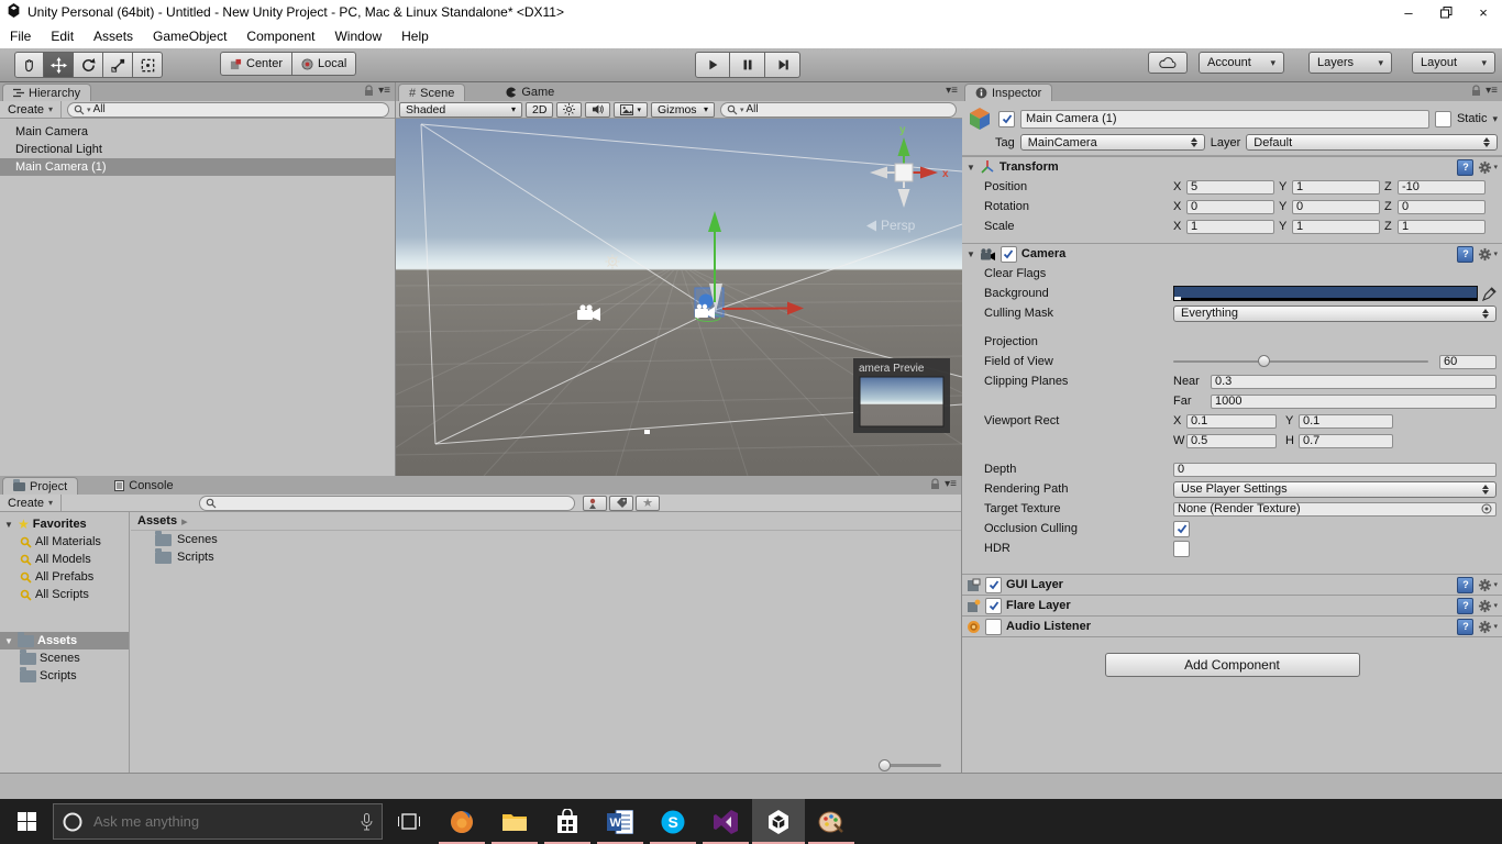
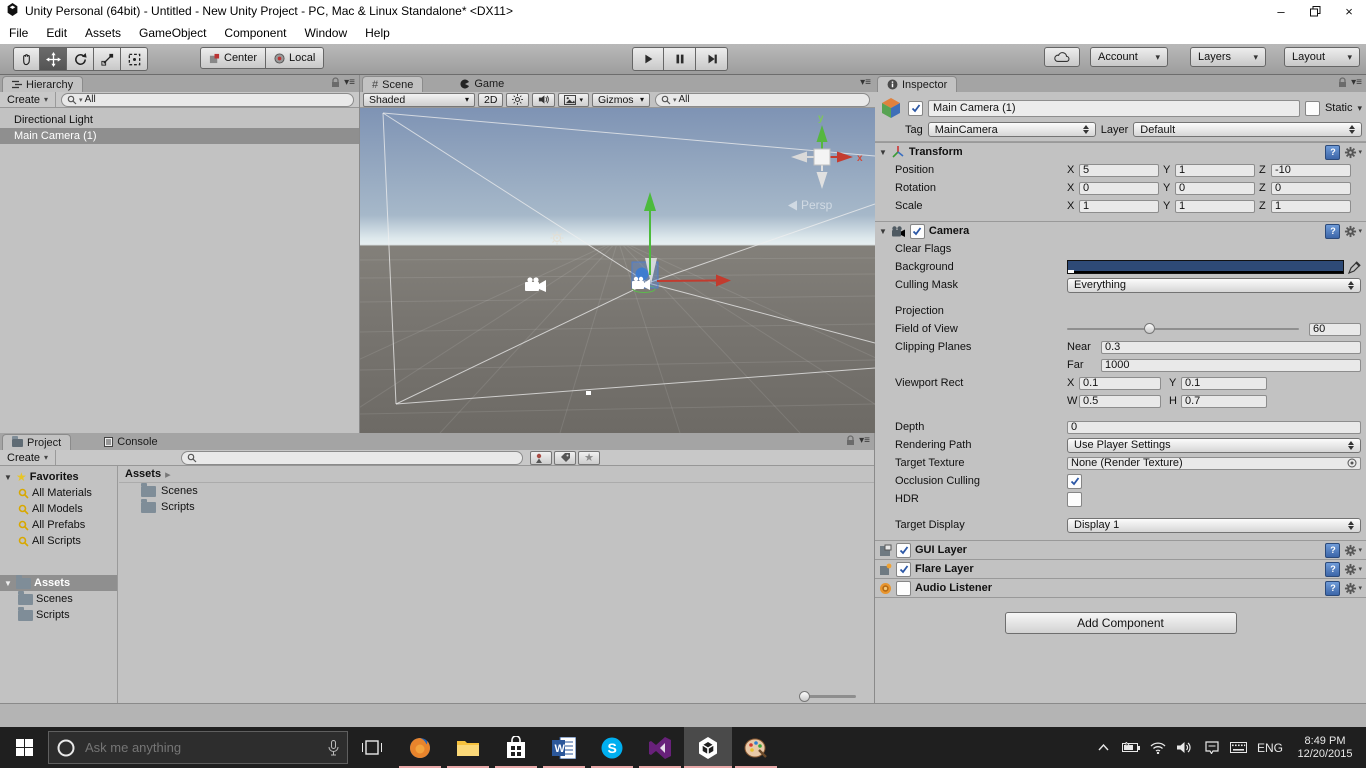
  Unity Personal (64bit) - Untitled - New Unity Project - PC, Mac & Linux Standalone* <DX11>
  –
  ×
  File
  Edit
  Assets
  GameObject
  Component
  Window
  Help
  Center
  Local
  Account
  ▾
  Layers
  ▾
  Layout
  ▾
  Hierarchy
  ▾≡
  Create
  ▾
  All
- Main Camera
  Directional Light
  Main Camera (1)
  #
  Scene
  Game
  ▾≡
  Shaded
  ▾
  2D
  Gizmos
  ▾
  All
  y
  x
  Persp
- amera Previe
  Project
  Console
  ▾≡
  Create
  ▾
  ★
  ▼
  ★
  Favorites
  All Materials
  All Models
  All Prefabs
  All Scripts
  ▼
  Assets
  Scenes
  Scripts
  Assets
  ▸
  Scenes
  Scripts
  Inspector
  ▾≡
  Main Camera (1)
  Static
  ▾
  Tag
  MainCamera
  Layer
  Default
  ▼
  Transform
  ?
  Position
  X
  5
  Y
  1
  Z
  -10
  Rotation
  X
  0
  Y
  0
  Z
  0
  Scale
  X
  1
  Y
  1
  Z
  1
  ▼
  Camera
  ?
  Clear Flags
  Background
  Culling Mask
  Everything
  Projection
  Field of View
  60
  Clipping Planes
  Near
  0.3
  Far
  1000
  Viewport Rect
  X
  0.1
  Y
  0.1
  W
  0.5
  H
  0.7
  Depth
  0
  Rendering Path
  Use Player Settings
  Target Texture
  None (Render Texture)
  Occlusion Culling
  HDR
+ Target Display
+ Display 1
  GUI Layer
  ?
  Flare Layer
  ?
  Audio Listener
  ?
  Add Component
  Ask me anything
  W
  S
+ ENG
+ 8:49 PM
+ 12/20/2015
